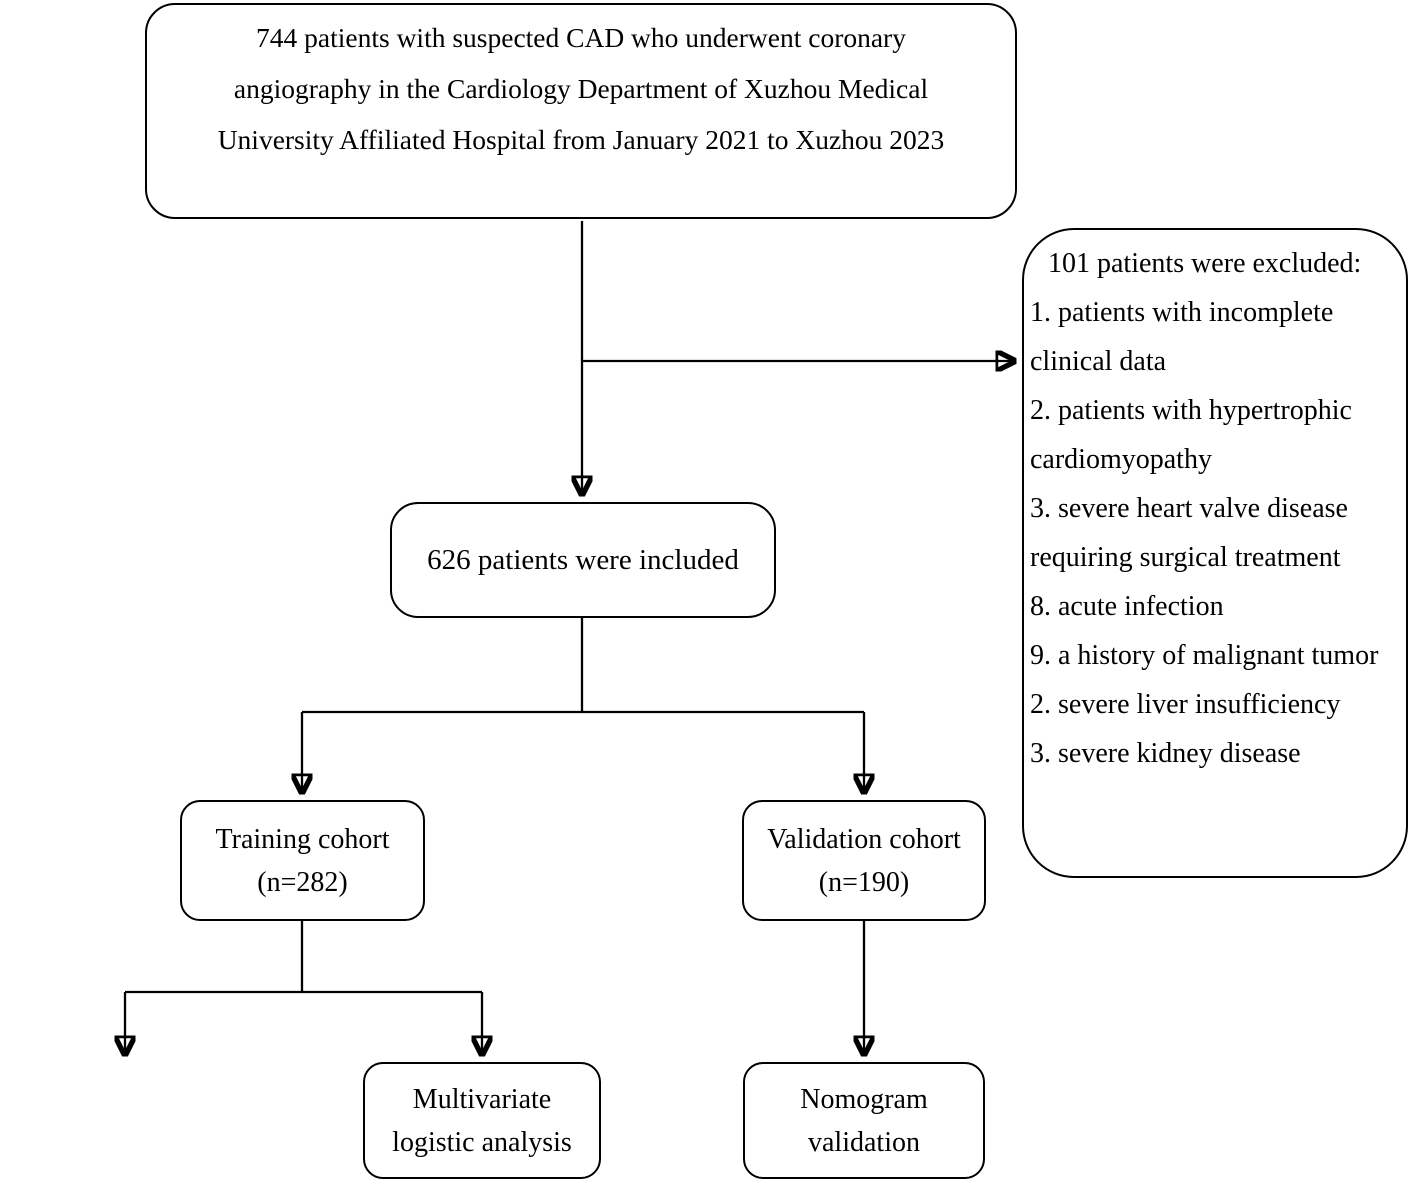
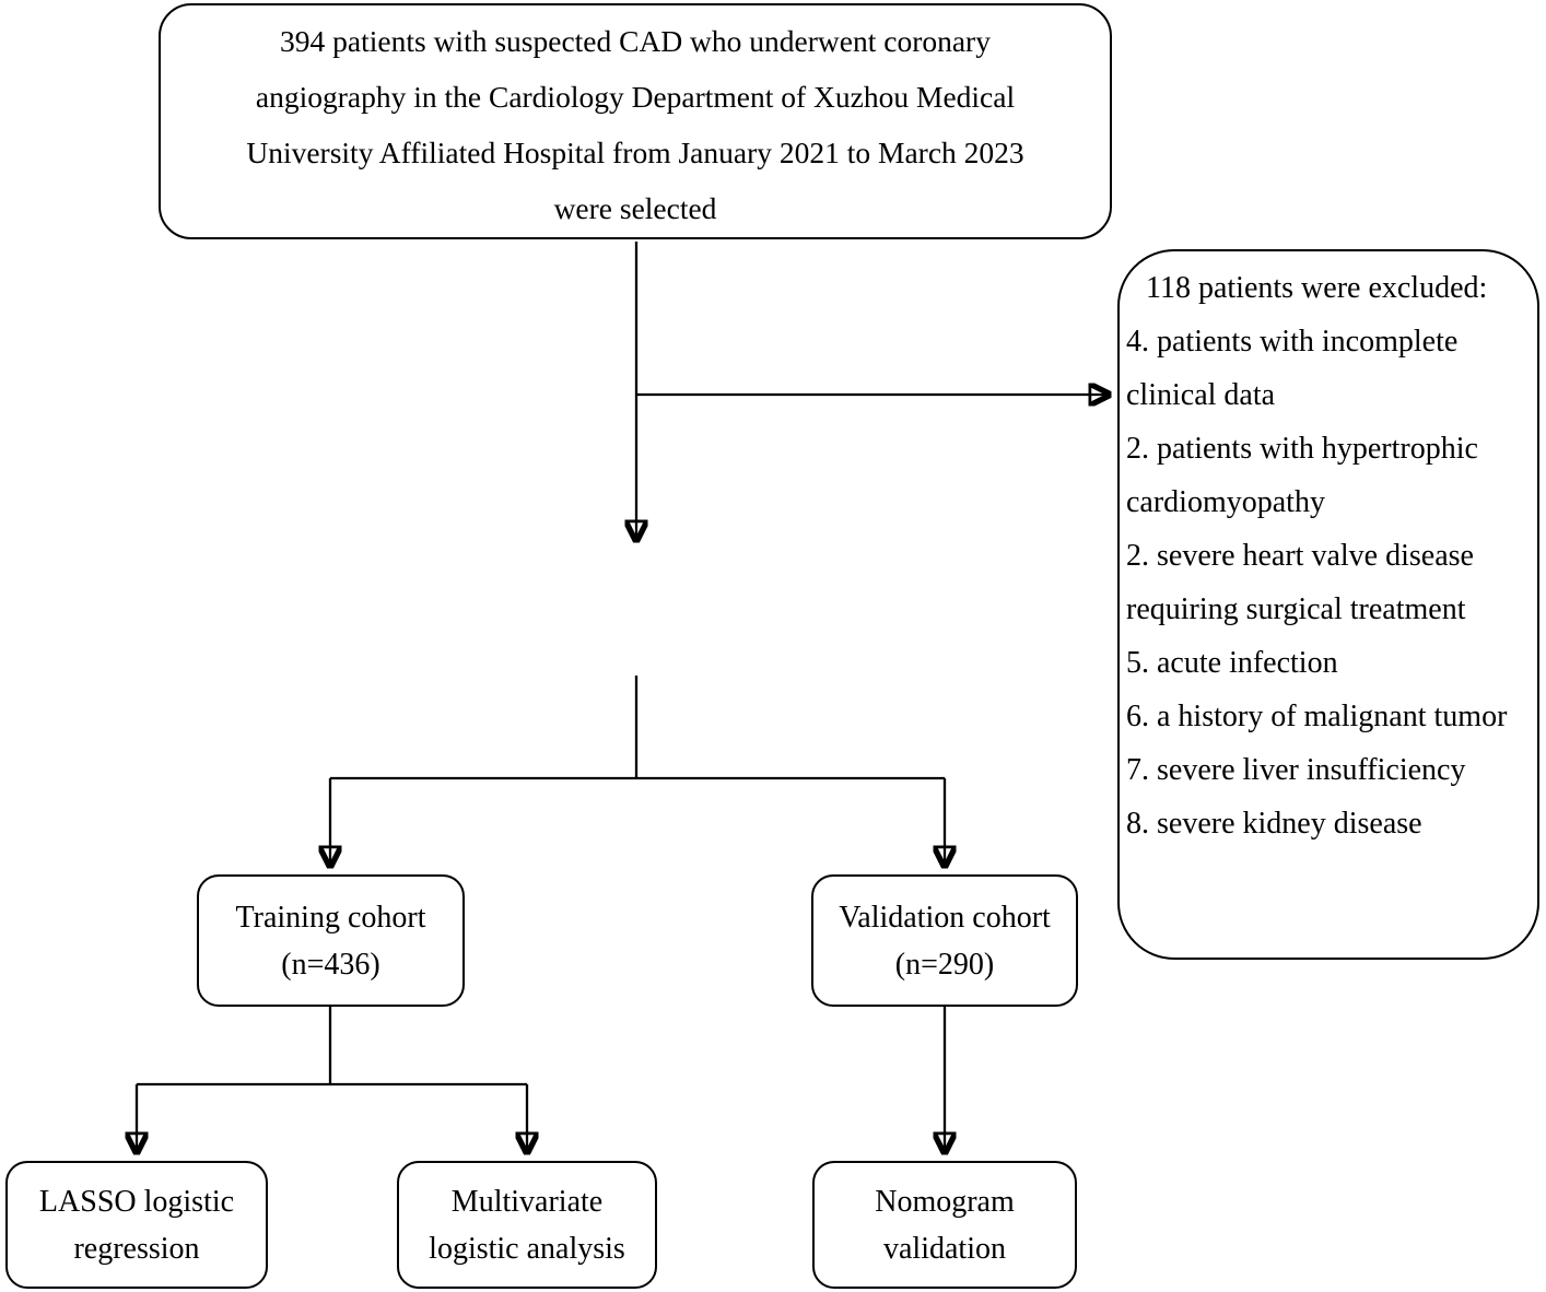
- 744 patients with suspected CAD who underwent coronary
+ 394 patients with suspected CAD who underwent coronary
  angiography in the Cardiology Department of Xuzhou Medical
- University Affiliated Hospital from January 2021 to Xuzhou 2023
+ University Affiliated Hospital from January 2021 to March 2023
+ were selected
- 101 patients were excluded:
+ 118 patients were excluded:
- 1. patients with incomplete clinical data
+ 4. patients with incomplete clinical data
  2. patients with hypertrophic cardiomyopathy
- 3. severe heart valve disease requiring surgical treatment
+ 2. severe heart valve disease requiring surgical treatment
- 8. acute infection
+ 5. acute infection
- 9. a history of malignant tumor
+ 6. a history of malignant tumor
- 2. severe liver insufficiency
+ 7. severe liver insufficiency
- 3. severe kidney disease
+ 8. severe kidney disease
- 626 patients were included
  Training cohort
- (n=282)
+ (n=436)
  Validation cohort
- (n=190)
+ (n=290)
+ LASSO logistic
+ regression
  Multivariate
  logistic analysis
  Nomogram
  validation
